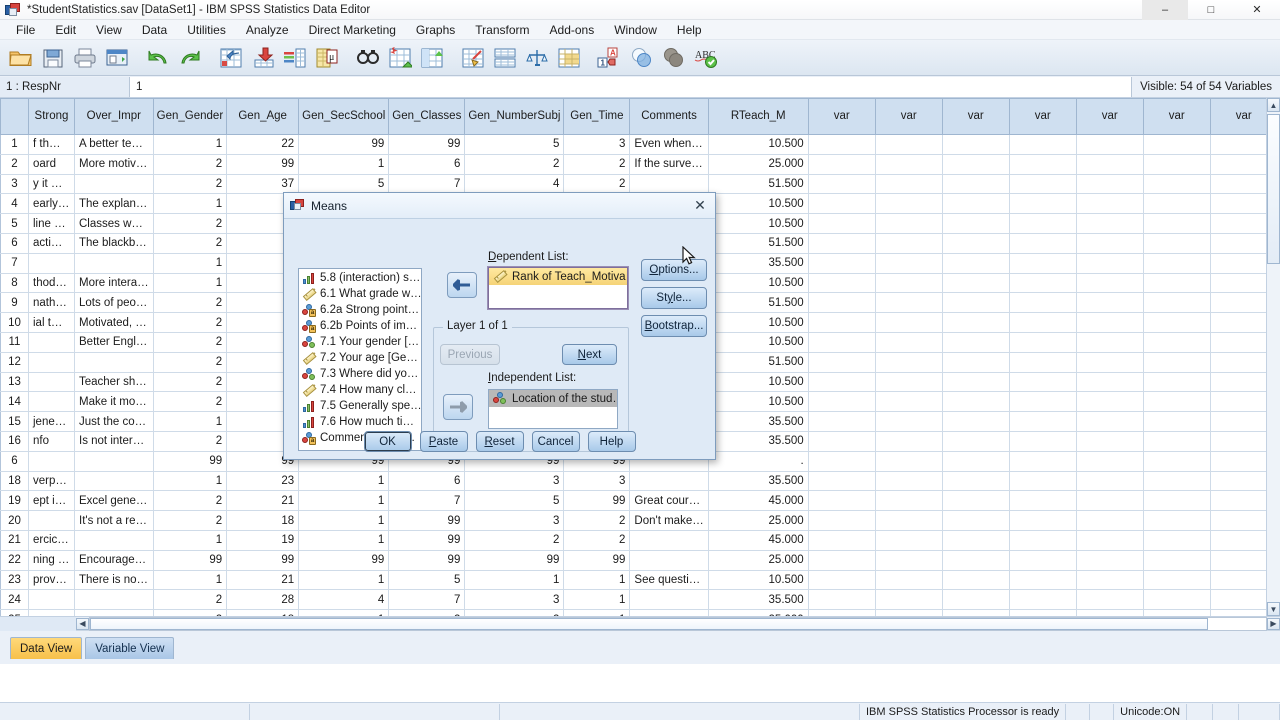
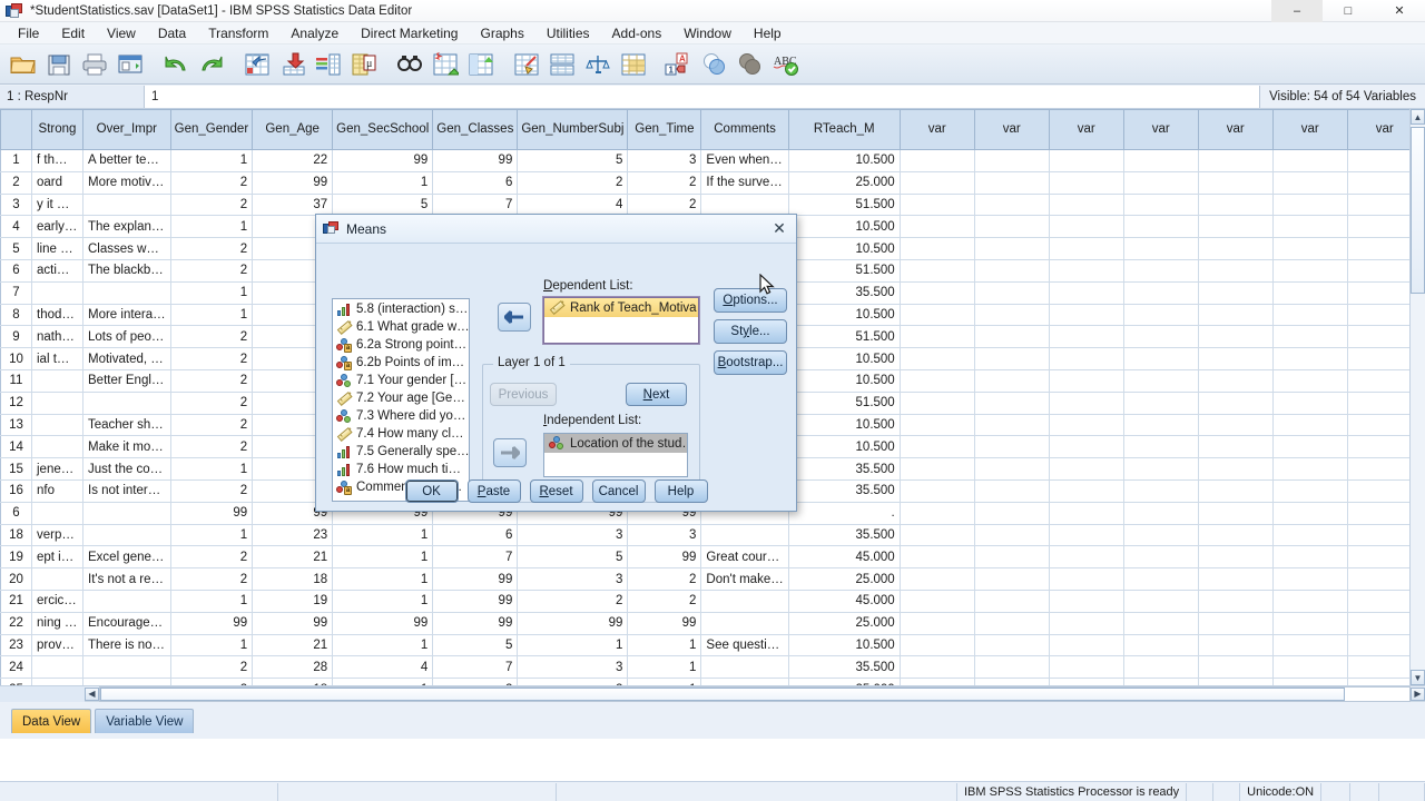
  *StudentStatistics.sav [DataSet1] - IBM SPSS Statistics Data Editor
  –
  □
  ✕
  File
  Edit
  View
  Data
- Utilities
+ Transform
  Analyze
  Direct Marketing
  Graphs
- Transform
+ Utilities
  Add-ons
  Window
  Help
  μ
  A
  1
  ABC
  1 : RespNr
  1
  Visible: 54 of 54 Variables
  	Strong	Over_Impr	Gen_Gender	Gen_Age	Gen_SecSchool	Gen_Classes	Gen_NumberSubj	Gen_Time	Comments	RTeach_M	var	var	var	var	var	var	var
  1	f th…	A better te…	1	22	99	99	5	3	Even when…	10.500
  2	oard	More motiv…	2	99	1	6	2	2	If the surve…	25.000
  3	y it …		2	37	5	7	4	2		51.500
  4	early…	The explan…	1							10.500
  5	line …	Classes w…	2							10.500
  6	acti…	The blackb…	2							51.500
  7			1							35.500
  8	thod…	More intera…	1							10.500
  9	nath…	Lots of peo…	2							51.500
  10	ial t…	Motivated, …	2							10.500
  11		Better Engl…	2							10.500
  12			2							51.500
  13		Teacher sh…	2							10.500
  14		Make it mo…	2							10.500
  15	jene…	Just the co…	1							35.500
  16	nfo	Is not inter…	2							35.500
  6			99	99	99	99	99	99		.
  18	verp…		1	23	1	6	3	3		35.500
  19	ept i…	Excel gene…	2	21	1	7	5	99	Great cour…	45.000
  20		It's not a re…	2	18	1	99	3	2	Don't make…	25.000
  21	ercic…		1	19	1	99	2	2		45.000
  22	ning …	Encourage…	99	99	99	99	99	99		25.000
  23	prov…	There is no…	1	21	1	5	1	1	See questi…	10.500
  24			2	28	4	7	3	1		35.500
  ▲
  ▼
  ◀
  ▶
  Data View
  Variable View
  IBM SPSS Statistics Processor is ready
  Unicode:ON
  Means
  ✕
  5.8 (interaction) s…
  6.1 What grade w…
  6.2a Strong point…
  6.2b Points of im…
  7.1 Your gender […
  7.2 Your age [Ge…
  7.3 Where did yo…
  7.4 How many cl…
  7.5 Generally spe…
  7.6 How much ti…
  Dependent List:
  Rank of Teach_Motiva
  Layer 1 of 1
  Previous
  N
  ext
  Independent List:
  Location of the stud
  O
  ptions...
  St
  y
  le...
  B
  ootstrap...
  OK
  P
  aste
  R
  eset
  Cancel
  Help
